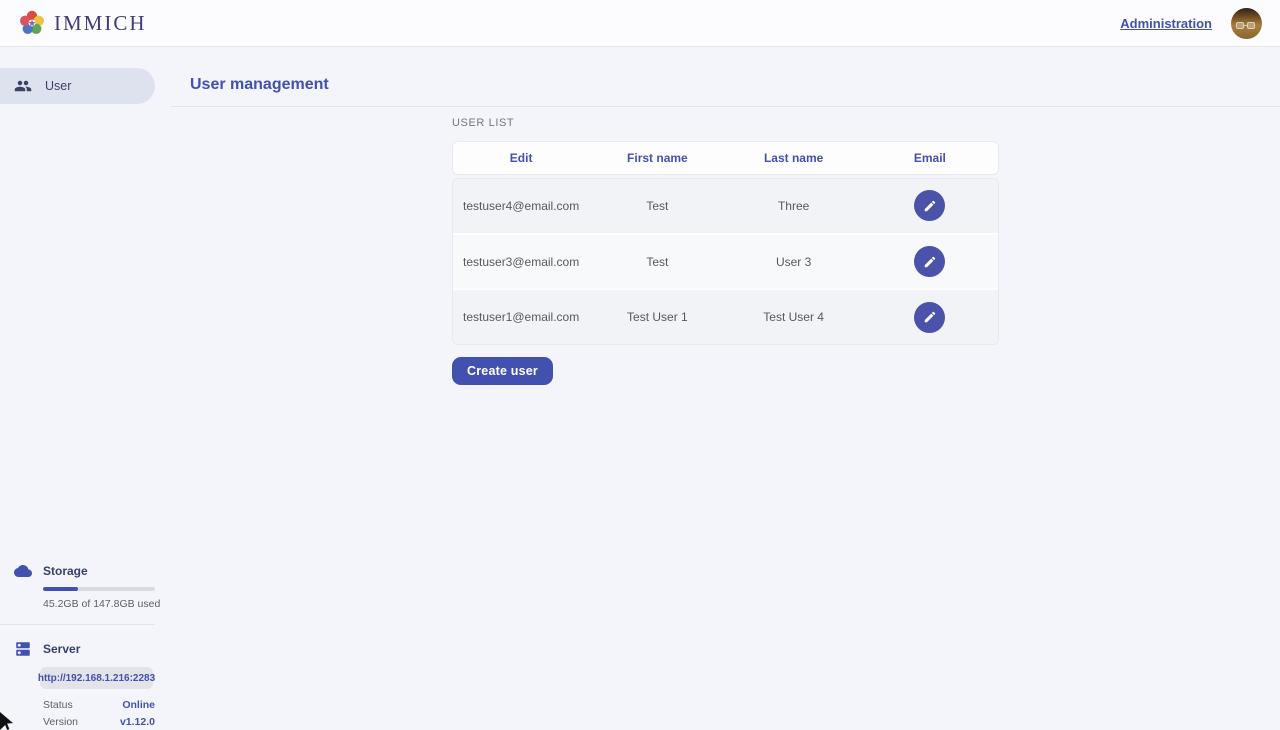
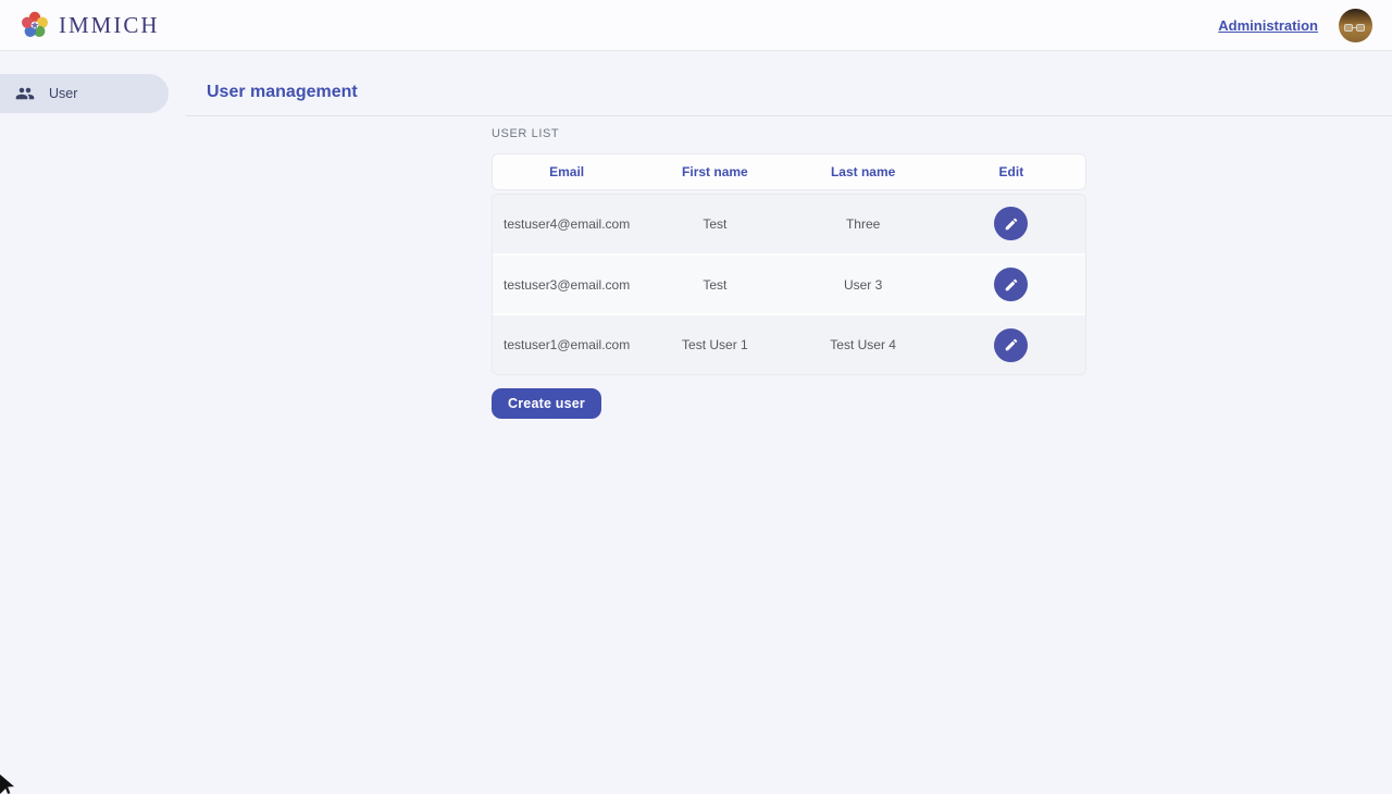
  IMMICH
  Administration
  User
- Storage
- 45.2GB of 147.8GB used
- Server
- http://192.168.1.216:2283
- Status
- Online
- Version
- v1.12.0
  User management
  USER LIST
- Edit
+ Email
  First name
  Last name
- Email
+ Edit
  testuser4@email.com
  Test
  Three
  testuser3@email.com
  Test
  User 3
  testuser1@email.com
  Test User 1
  Test User 4
  Create user
